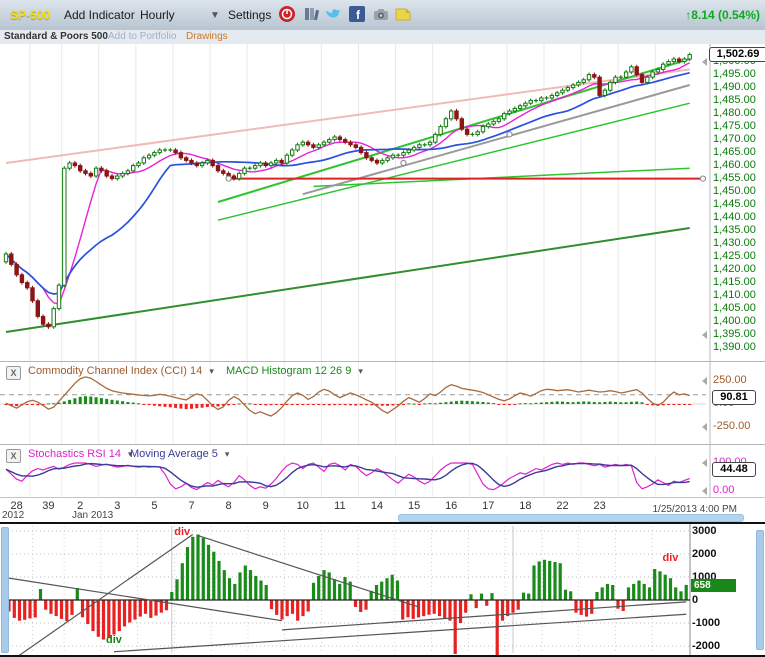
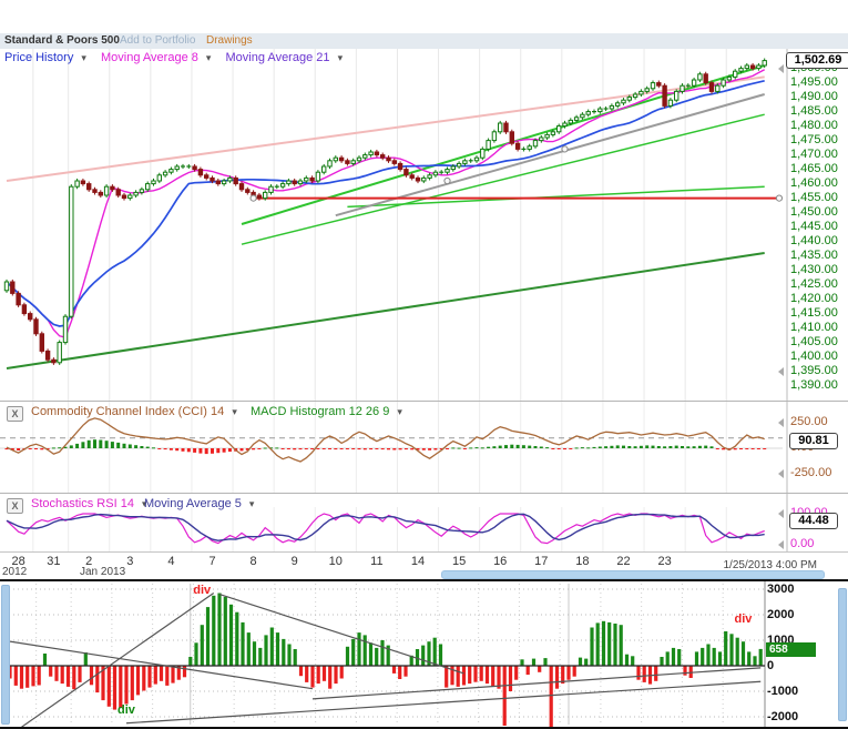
- SP-500
- Add Indicator
- Hourly
- ▼
- Settings
- f
- ↑8.14 (0.54%)
  Standard & Poors 500
  Add to Portfolio
  Drawings
+ Price History ▾ Moving Average 8 ▾ Moving Average 21 ▾
  1,390.00
  1,395.00
  1,400.00
  1,405.00
  1,410.00
  1,415.00
  1,420.00
  1,425.00
  1,430.00
  1,435.00
  1,440.00
  1,445.00
  1,450.00
  1,455.00
  1,460.00
  1,465.00
  1,470.00
  1,475.00
  1,480.00
  1,485.00
  1,490.00
  1,495.00
  1,502.69
  X
  Commodity Channel Index (CCI) 14 ▾
  MACD Histogram 12 26 9 ▾
  250.00
  -250.00
  90.81
  X
  Stochastics RSI 14 ▾
  Moving Average 5 ▾
  0.00
  44.48
  28
- 39
+ 31
  2
  3
- 5
+ 4
  7
  8
  9
  10
  11
  14
  15
  16
  17
  18
  22
  23
  2012
  Jan 2013
  1/25/2013 4:00 PM
  3000
  2000
  1000
  0
  -1000
  -2000
  658
  div
  div
  div
